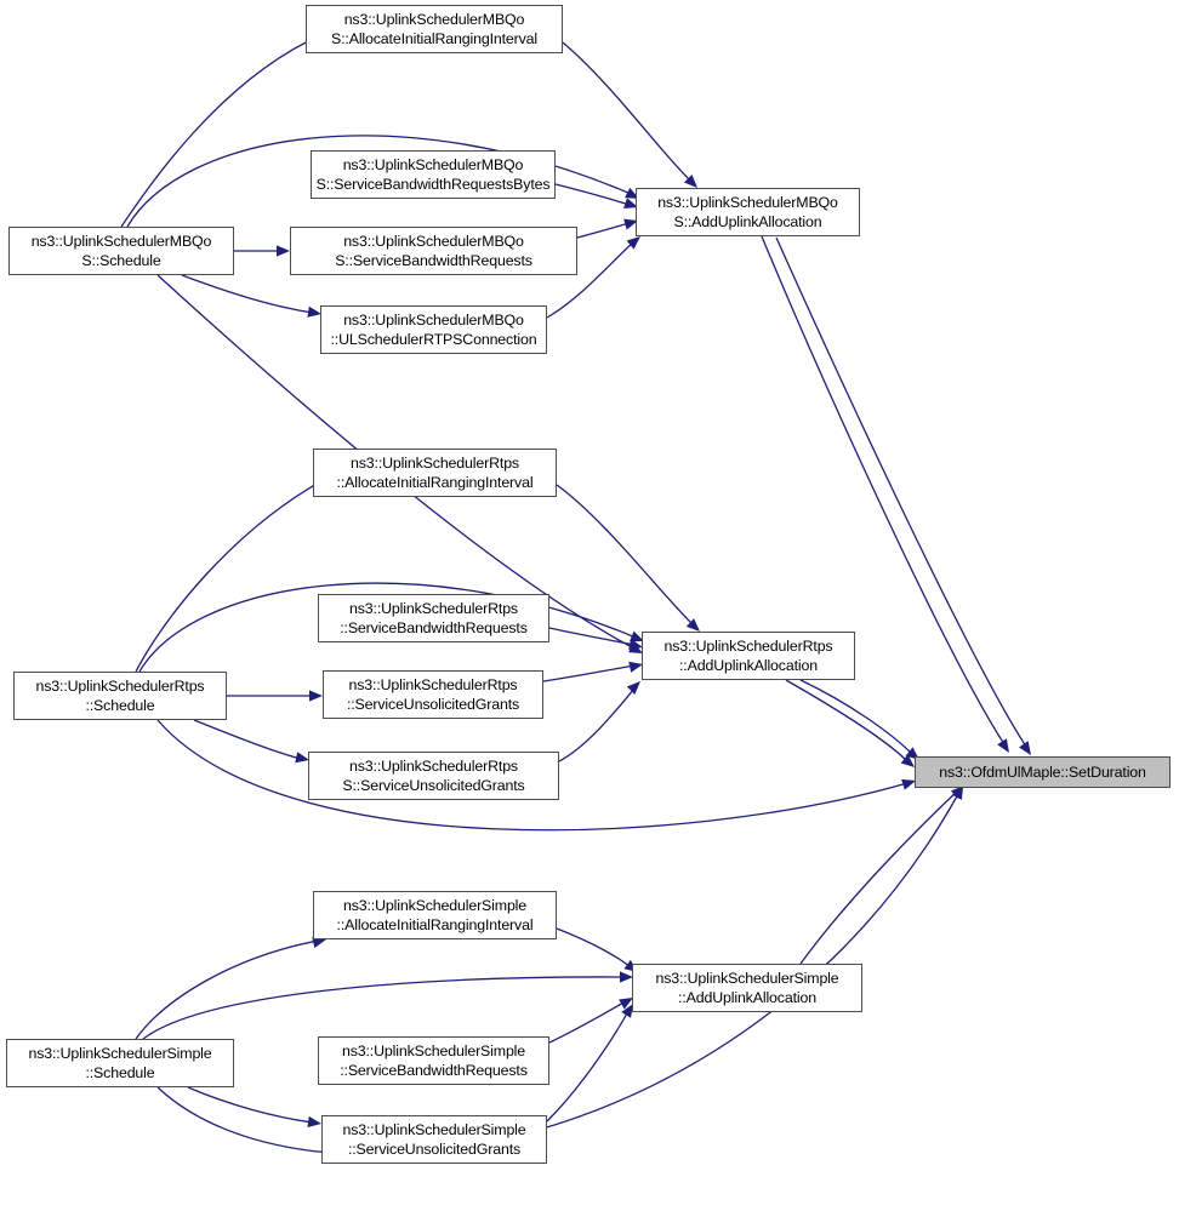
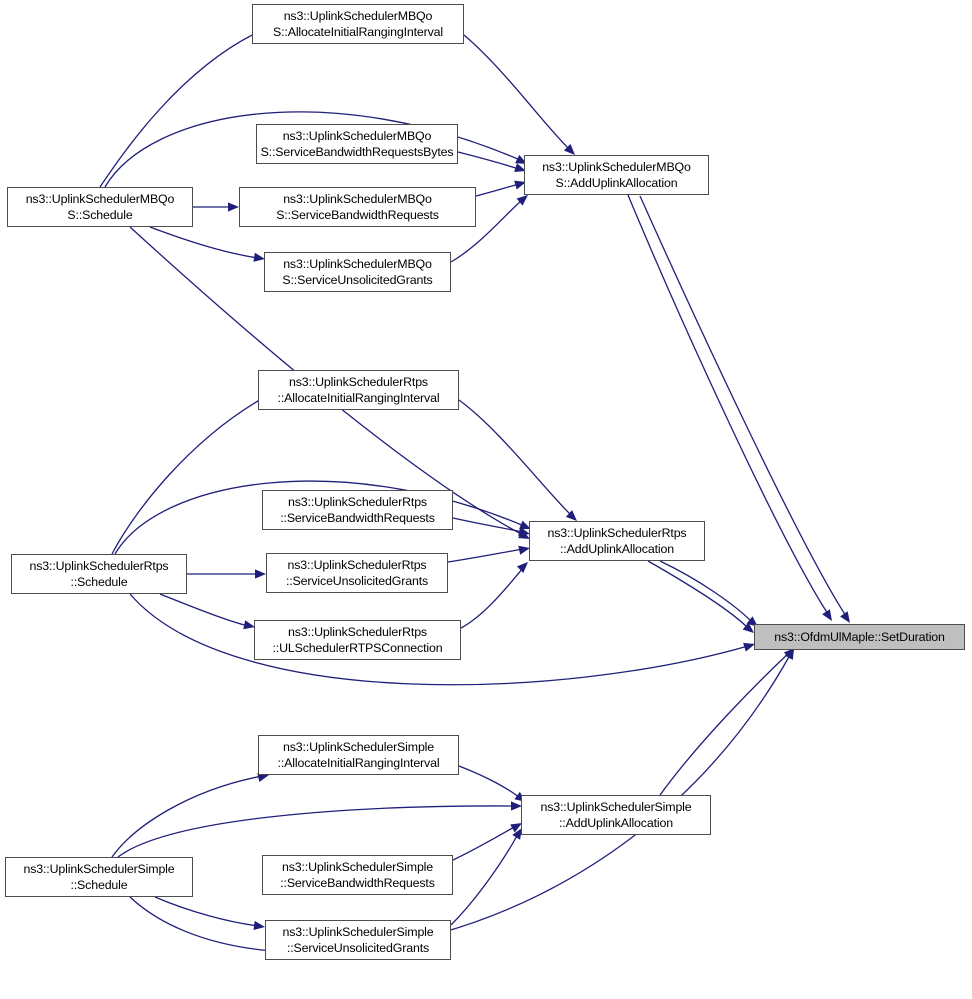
  ns3::UplinkSchedulerMBQo
  S::AllocateInitialRangingInterval
  ns3::UplinkSchedulerMBQo
  S::ServiceBandwidthRequestsBytes
  ns3::UplinkSchedulerMBQo
  S::AddUplinkAllocation
  ns3::UplinkSchedulerMBQo
  S::Schedule
  ns3::UplinkSchedulerMBQo
  S::ServiceBandwidthRequests
  ns3::UplinkSchedulerMBQo
- ::ULSchedulerRTPSConnection
+ S::ServiceUnsolicitedGrants
  ns3::UplinkSchedulerRtps
  ::AllocateInitialRangingInterval
  ns3::UplinkSchedulerRtps
  ::ServiceBandwidthRequests
  ns3::UplinkSchedulerRtps
  ::AddUplinkAllocation
  ns3::UplinkSchedulerRtps
  ::Schedule
  ns3::UplinkSchedulerRtps
  ::ServiceUnsolicitedGrants
  ns3::UplinkSchedulerRtps
- S::ServiceUnsolicitedGrants
+ ::ULSchedulerRTPSConnection
  ns3::OfdmUlMaple::SetDuration
  ns3::UplinkSchedulerSimple
  ::AllocateInitialRangingInterval
  ns3::UplinkSchedulerSimple
  ::AddUplinkAllocation
  ns3::UplinkSchedulerSimple
  ::ServiceBandwidthRequests
  ns3::UplinkSchedulerSimple
  ::Schedule
  ns3::UplinkSchedulerSimple
  ::ServiceUnsolicitedGrants
